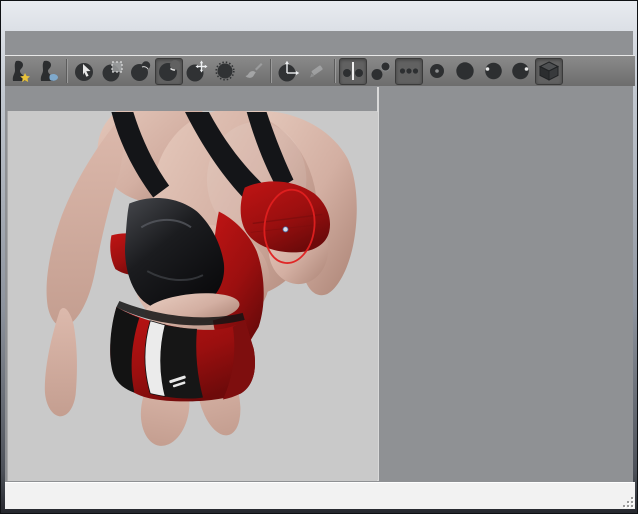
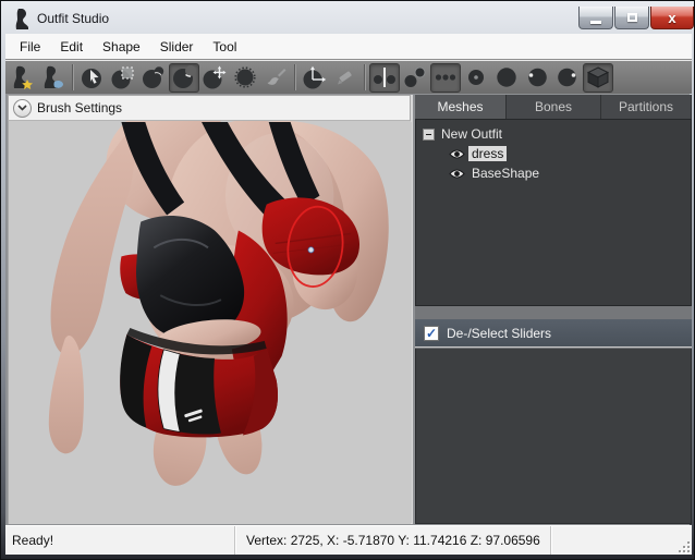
+ Outfit Studio
+ x
+ File
+ Edit
+ Shape
+ Slider
+ Tool
+ Brush Settings
+ Meshes
+ Bones
+ Partitions
+ New Outfit
+ dress
+ BaseShape
+ ✓
+ De-/Select Sliders
+ Ready!
+ Vertex: 2725, X: -5.71870 Y: 11.74216 Z: 97.06596
